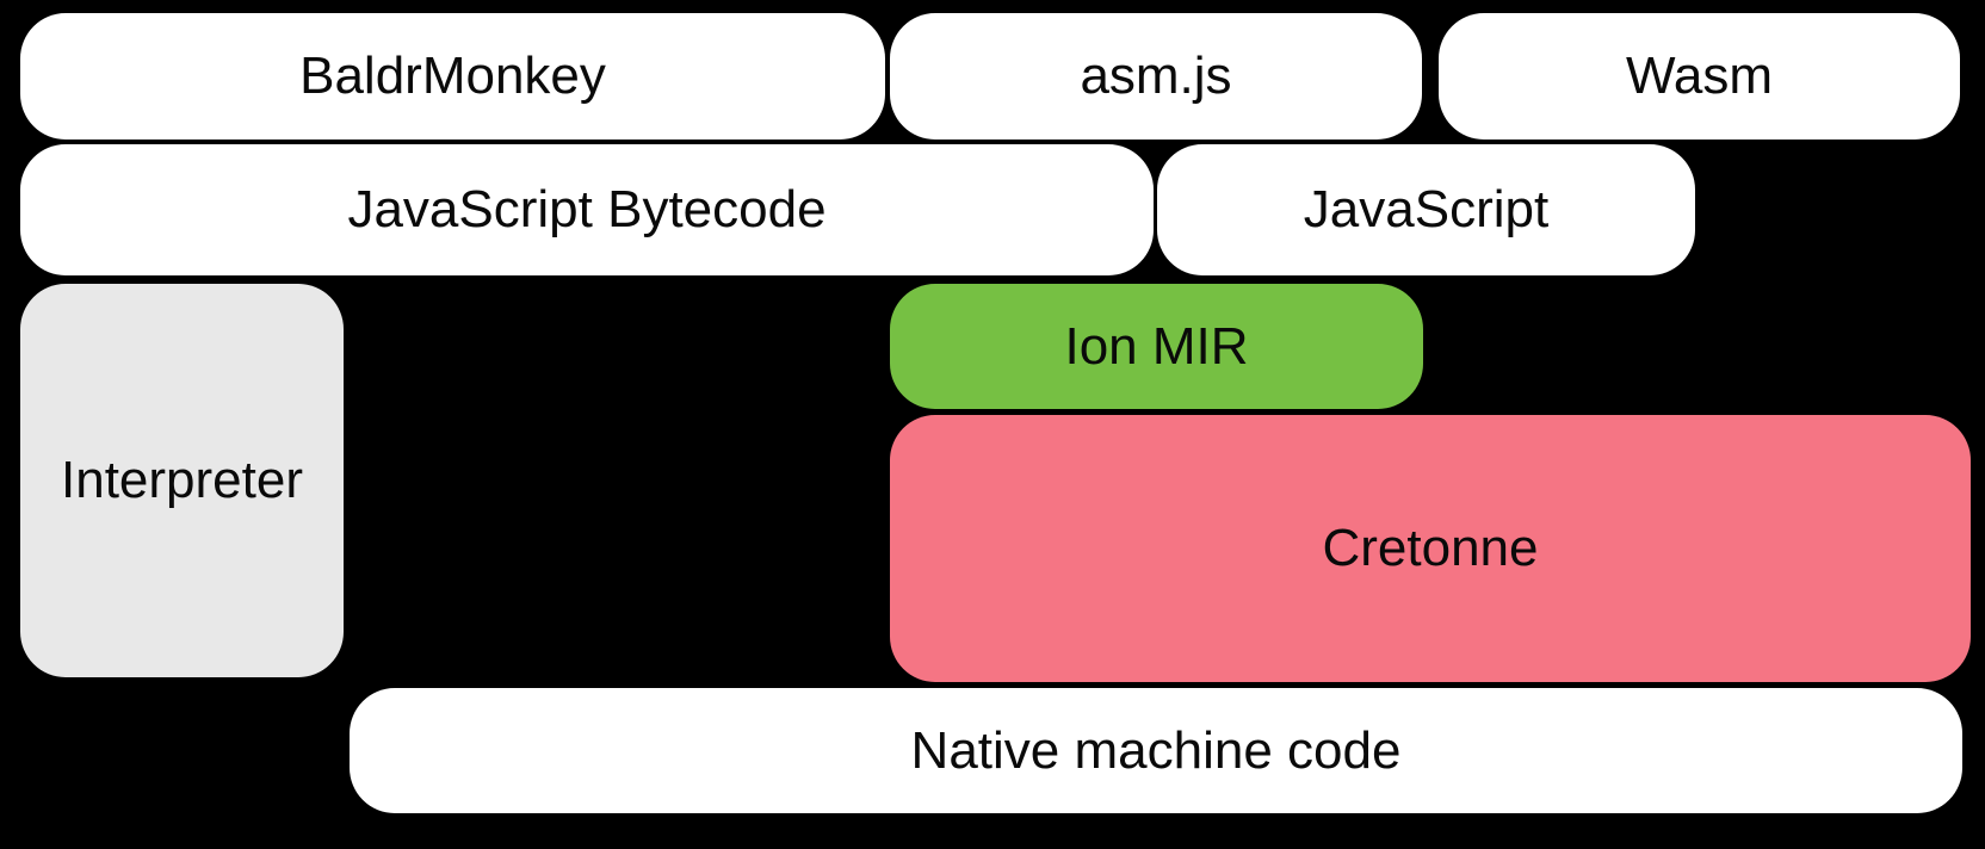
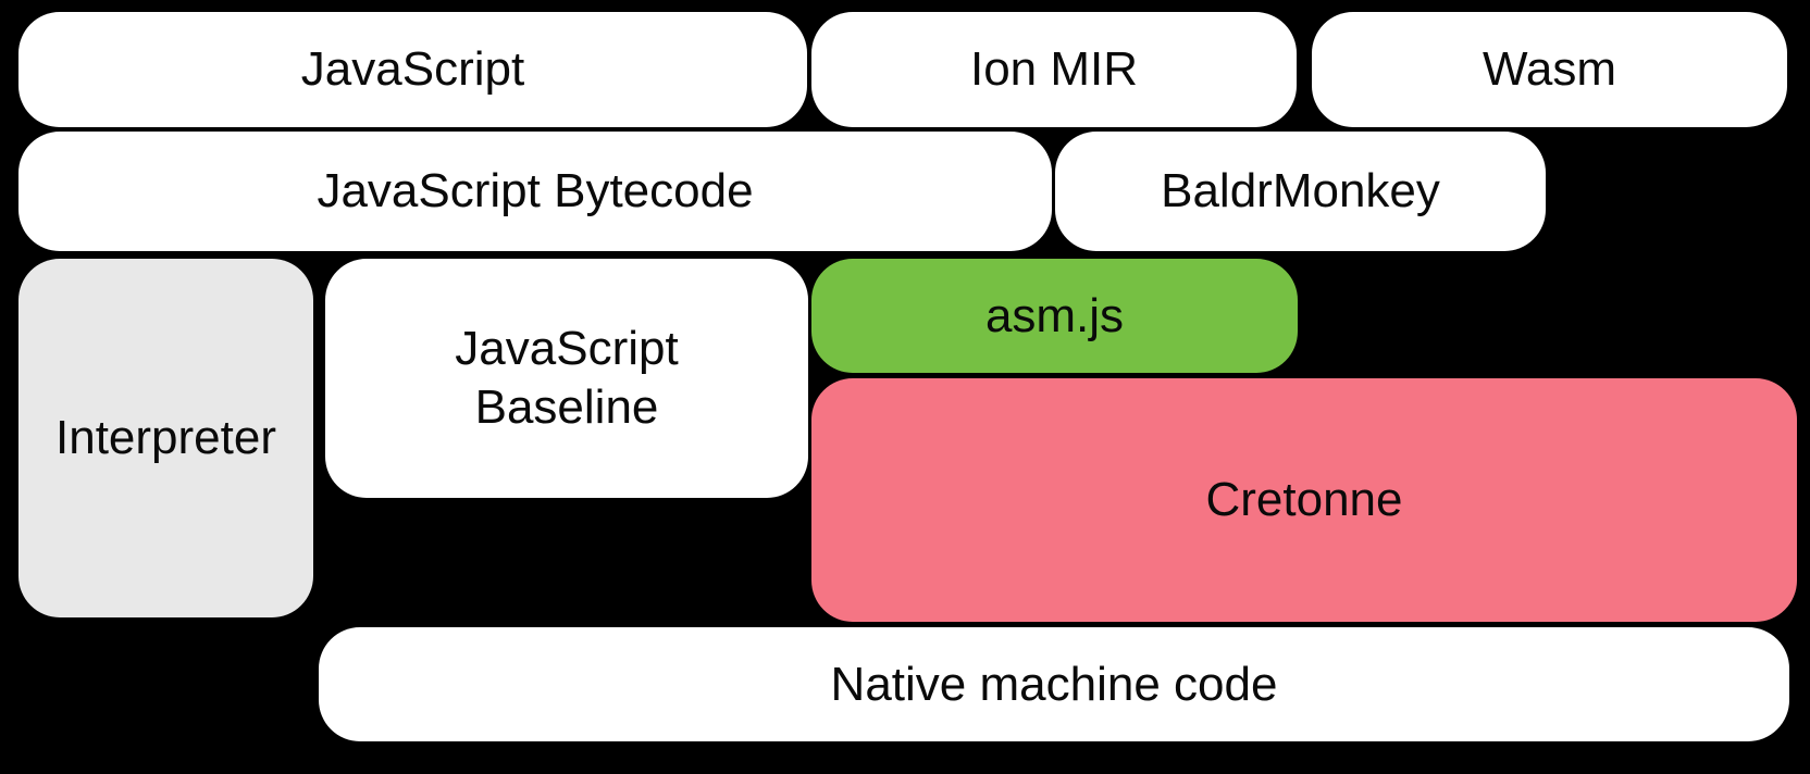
- BaldrMonkey
+ JavaScript
- asm.js
+ Ion MIR
  Wasm
  JavaScript Bytecode
- JavaScript
+ BaldrMonkey
  Interpreter
+ JavaScript Baseline
- Ion MIR
+ asm.js
  Cretonne
  Native machine code
